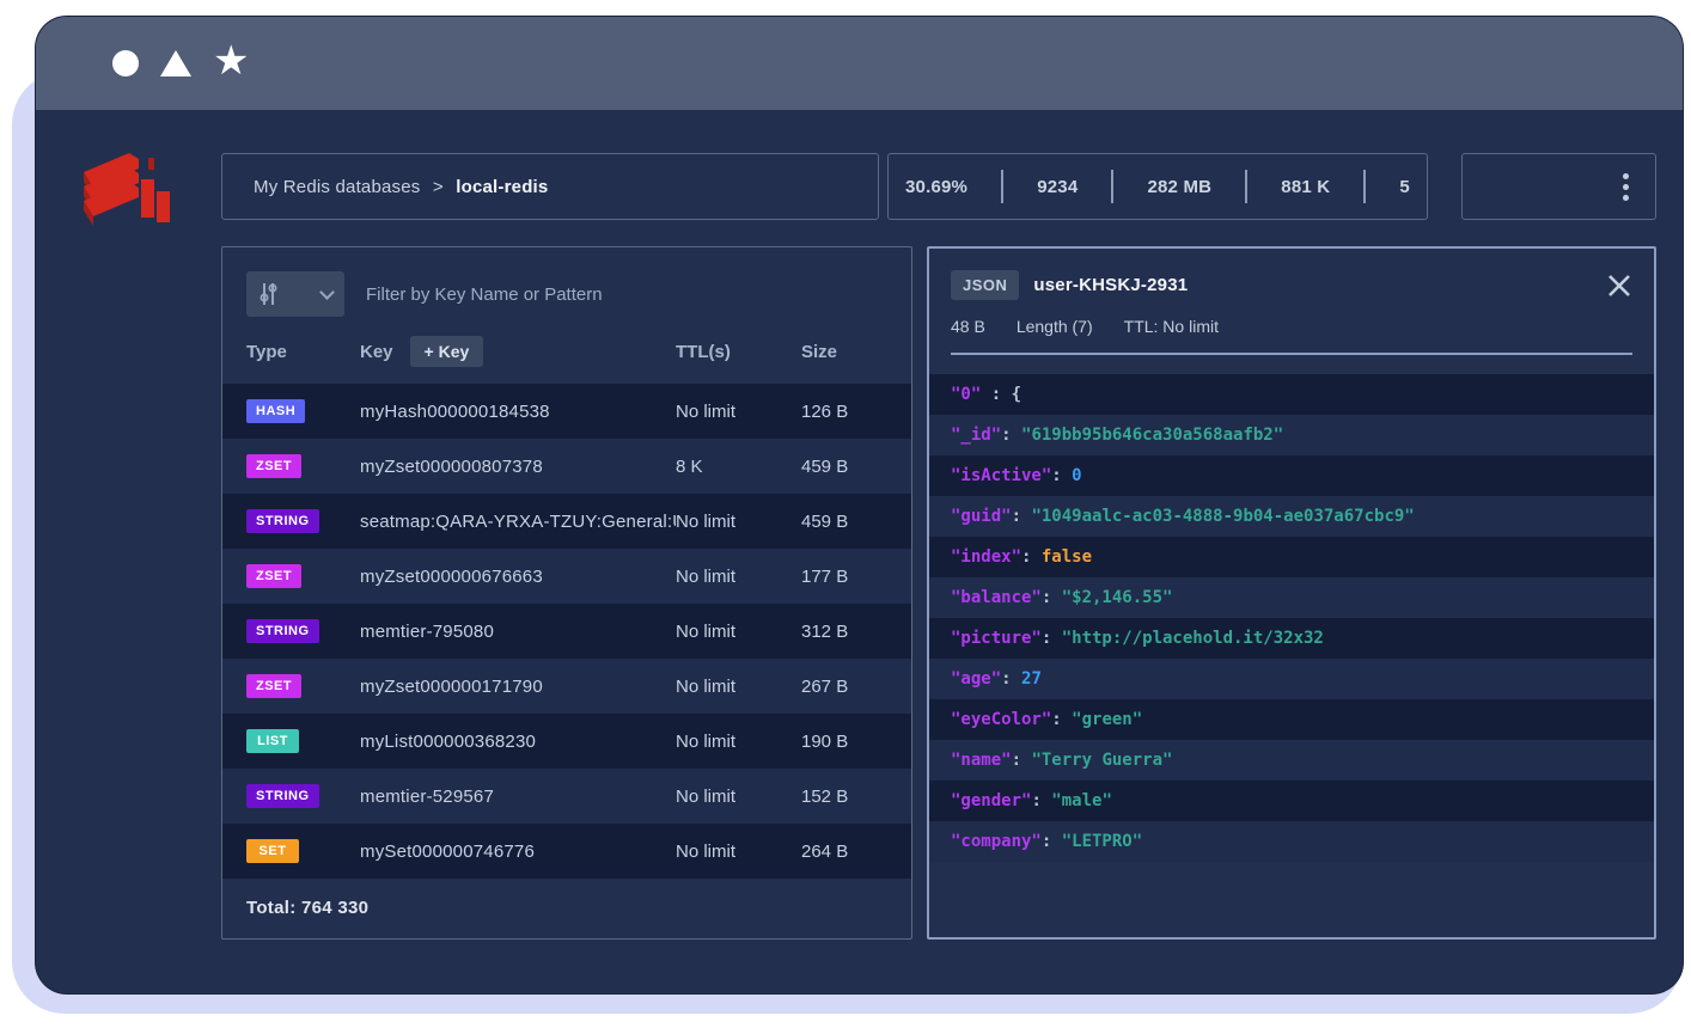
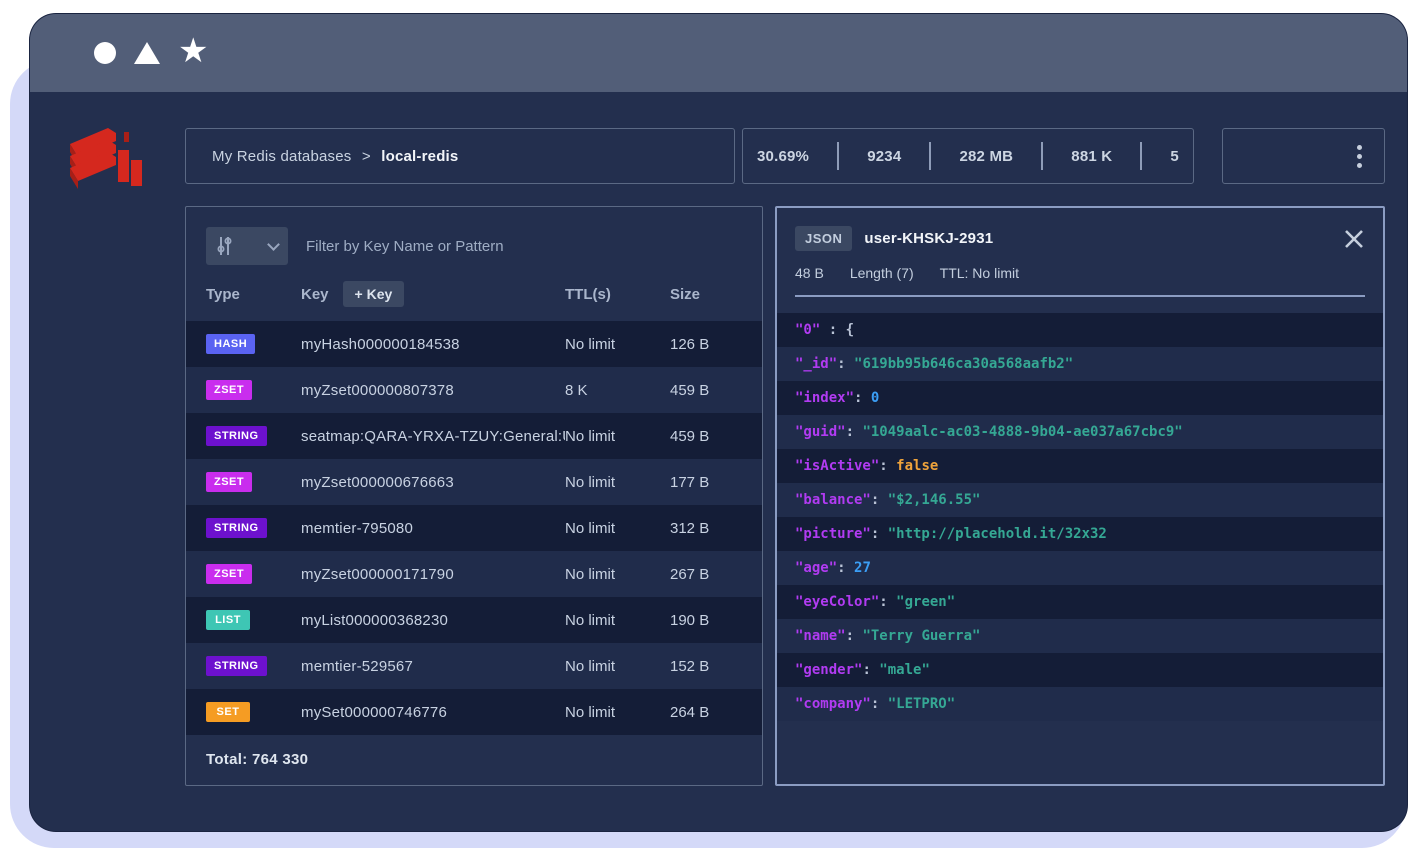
  ★
  My Redis databases > local-redis
  30.69%
  9234
  282 MB
  881 K
  5
  Filter by Key Name or Pattern
  Type
  Key
  + Key
  TTL(s)
  Size
  HASH
  myHash000000184538
  No limit
  126 B
  ZSET
  myZset000000807378
  8 K
  459 B
  STRING
  seatmap:QARA-YRXA-TZUY:General:
  No limit
  459 B
  ZSET
  myZset000000676663
  No limit
  177 B
  STRING
  memtier-795080
  No limit
  312 B
  ZSET
  myZset000000171790
  No limit
  267 B
  LIST
  myList000000368230
  No limit
  190 B
  STRING
  memtier-529567
  No limit
  152 B
  SET
  mySet000000746776
  No limit
  264 B
  Total: 764 330
  JSON
  user-KHSKJ-2931
  48 B
  Length (7)
  TTL: No limit
  "0"
  :
  {
  "_id"
  :
  "619bb95b646ca30a568aafb2"
- "isActive"
+ "index"
  :
  0
  "guid"
  :
  "1049aalc-ac03-4888-9b04-ae037a67cbc9"
- "index"
+ "isActive"
  :
  false
  "balance"
  :
  "$2,146.55"
  "picture"
  :
  "http://placehold.it/32x32
  "age"
  :
  27
  "eyeColor"
  :
  "green"
  "name"
  :
  "Terry Guerra"
  "gender"
  :
  "male"
  "company"
  :
  "LETPRO"
